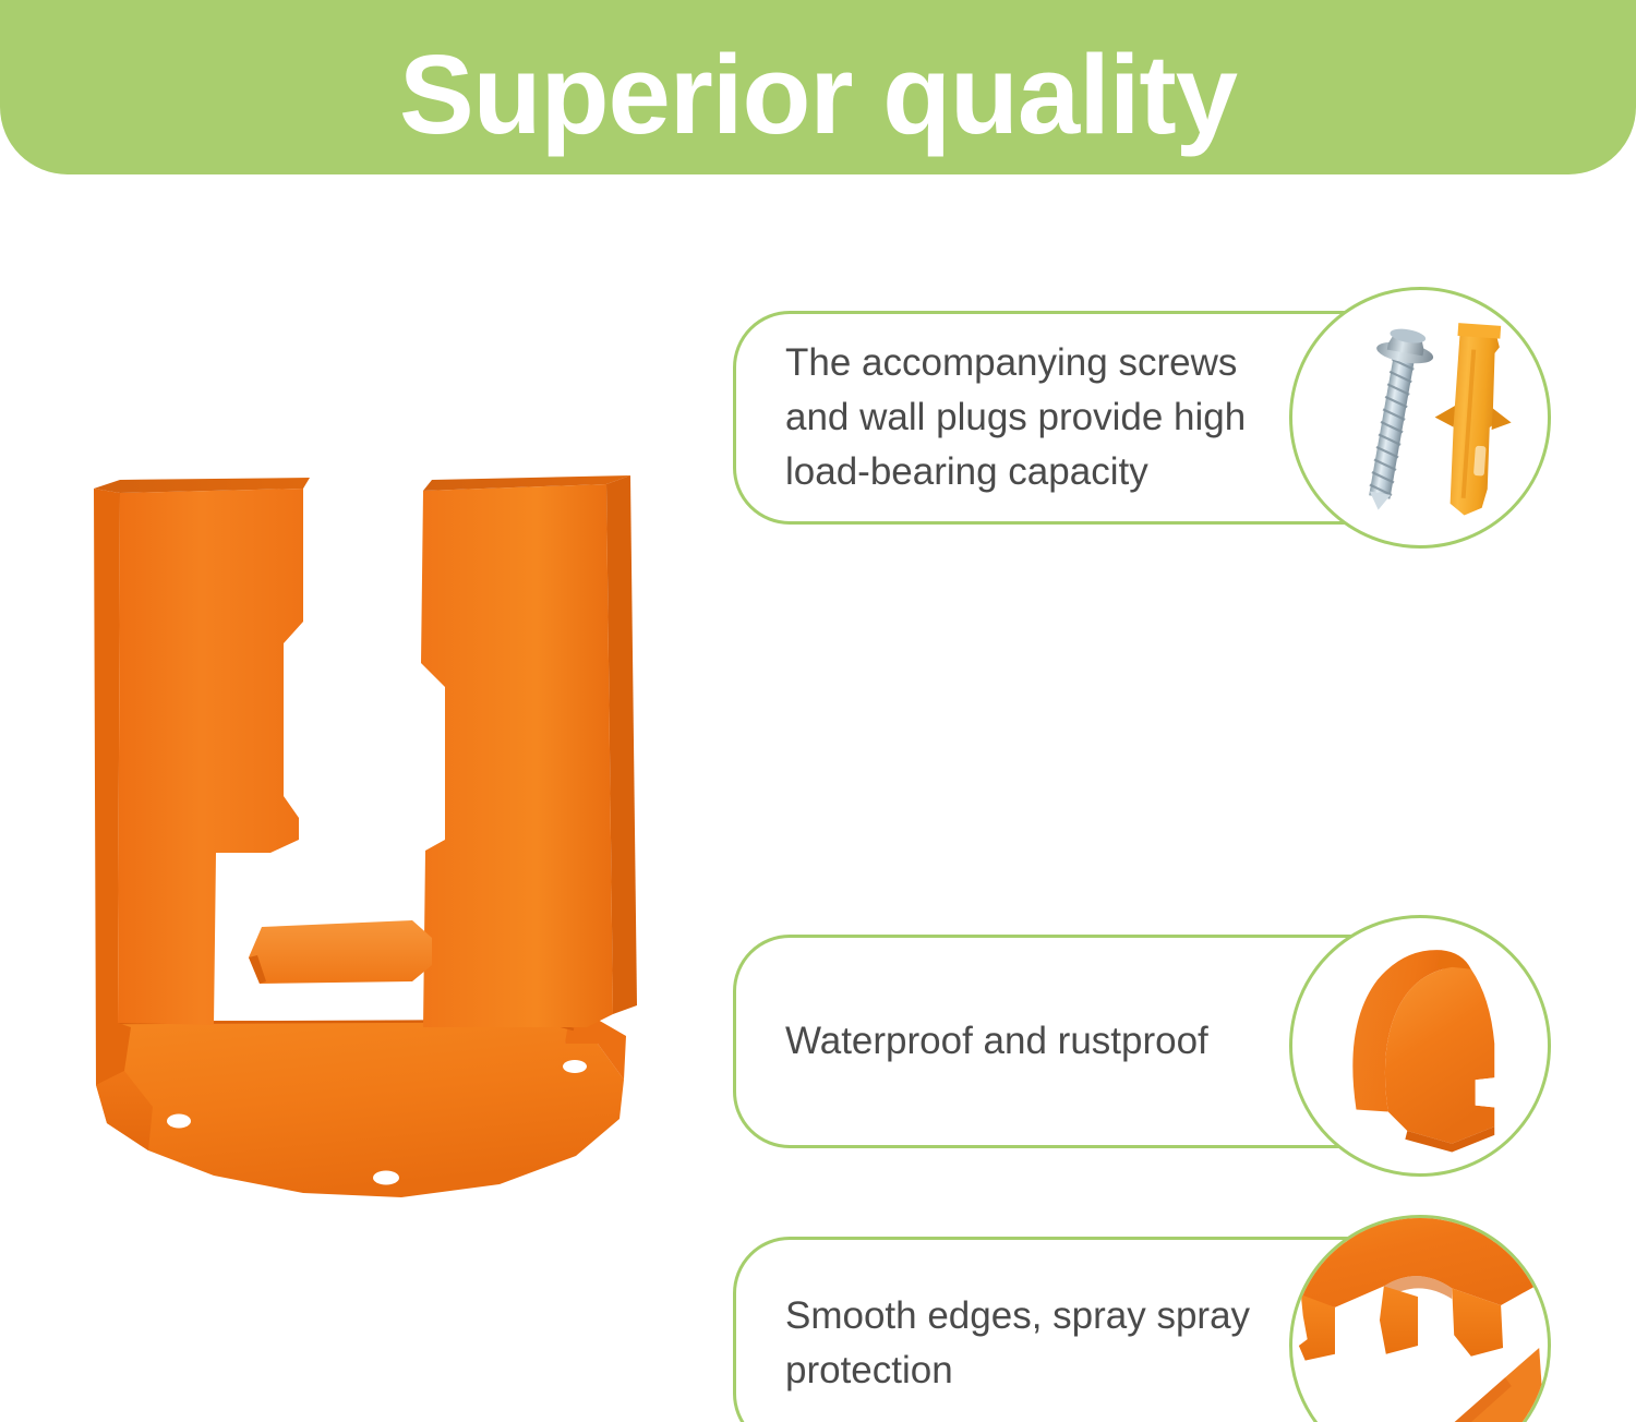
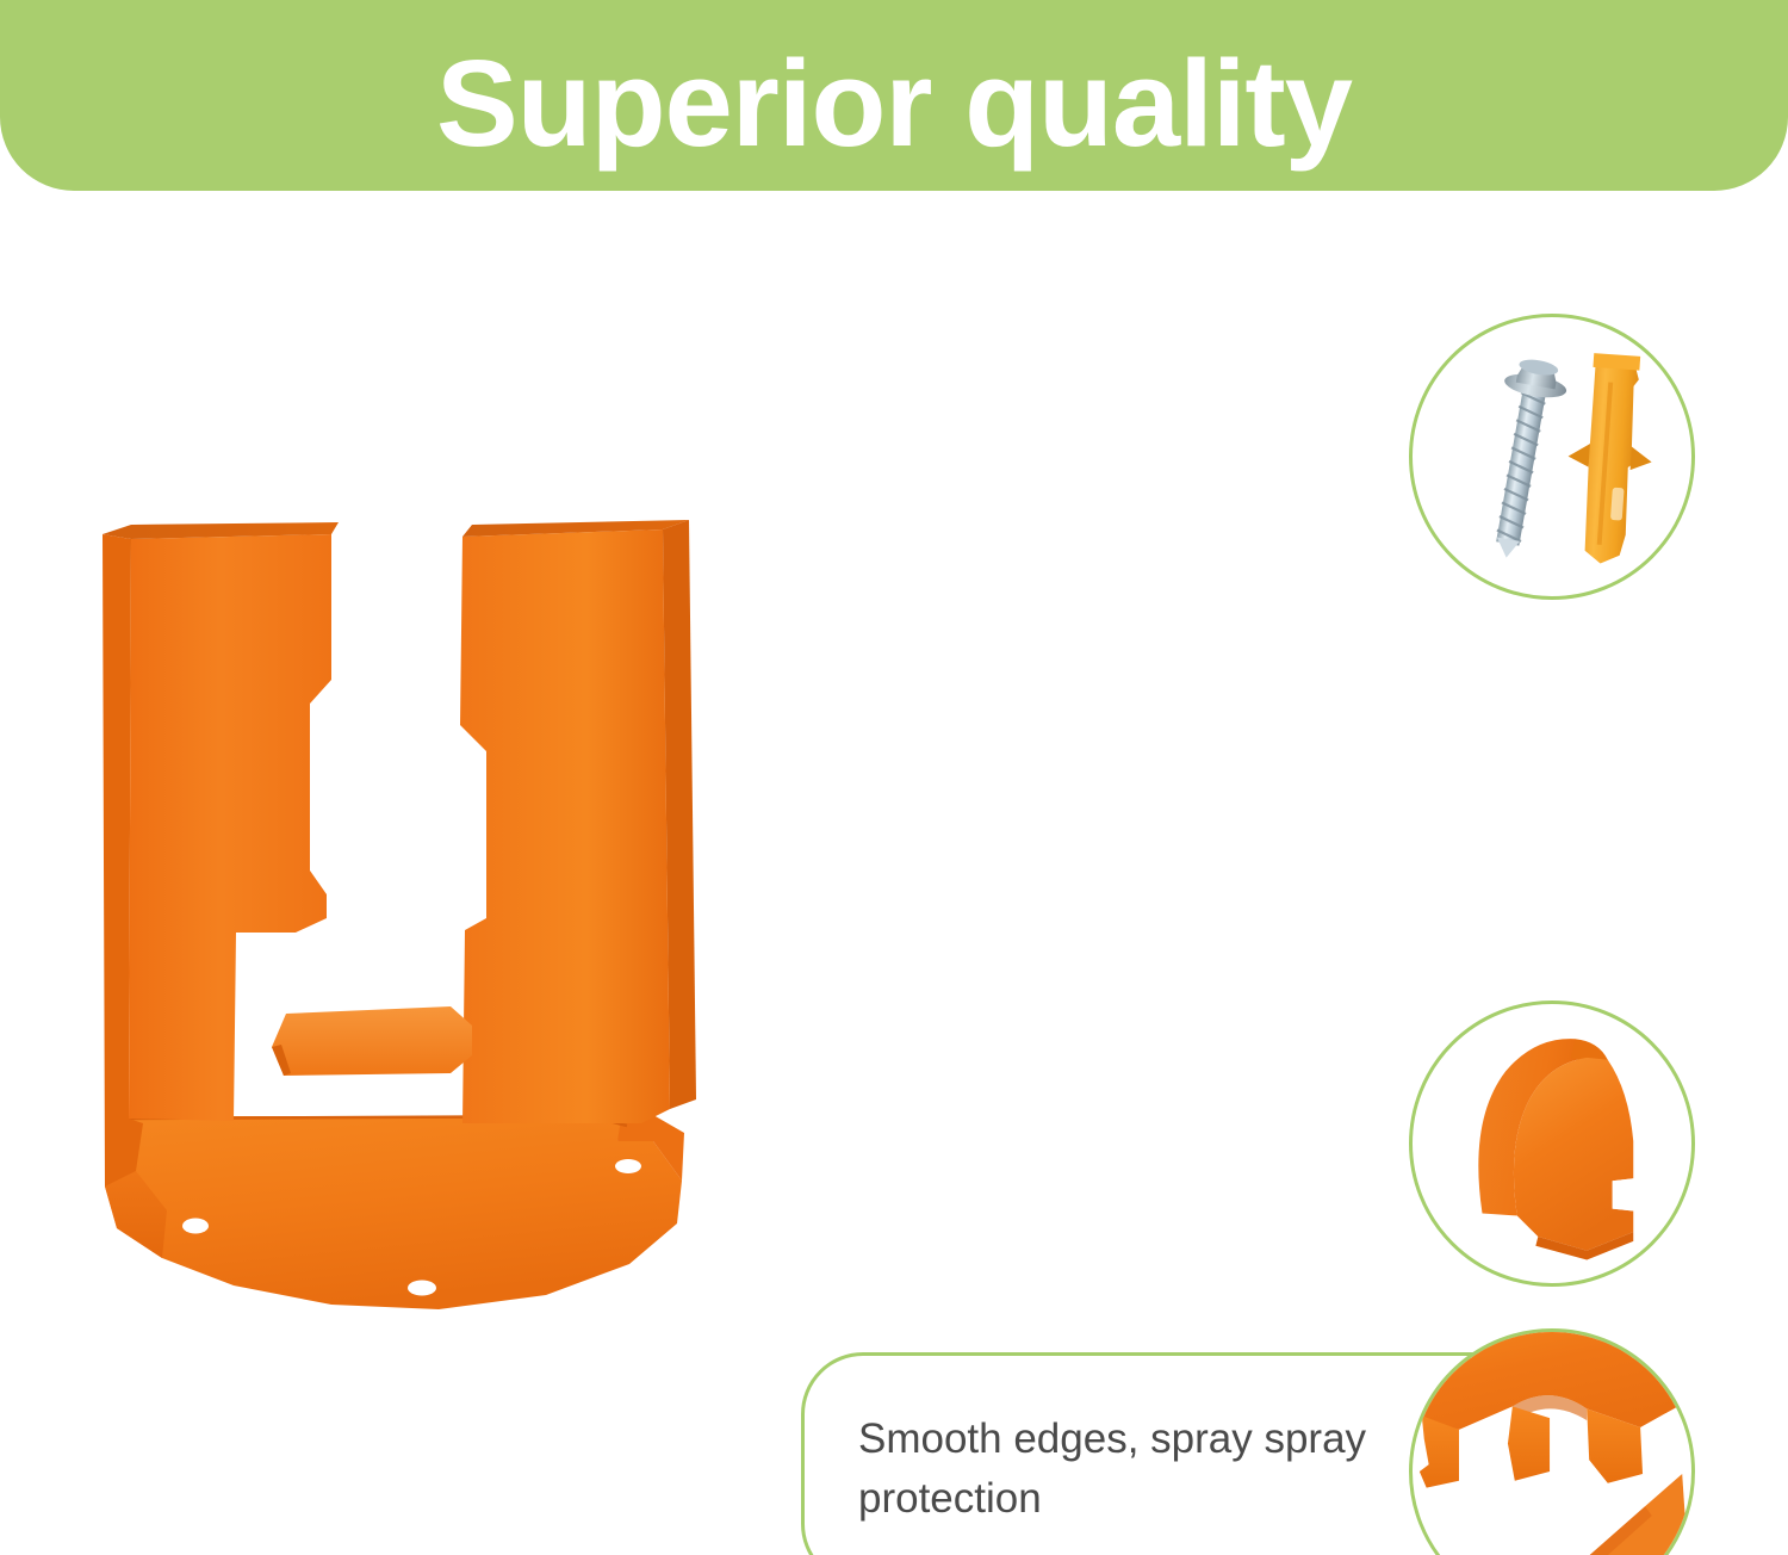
  Superior quality
- The accompanying screws and wall plugs provide high load-bearing capacity
- Waterproof and rustproof
  Smooth edges, spray spray protection
